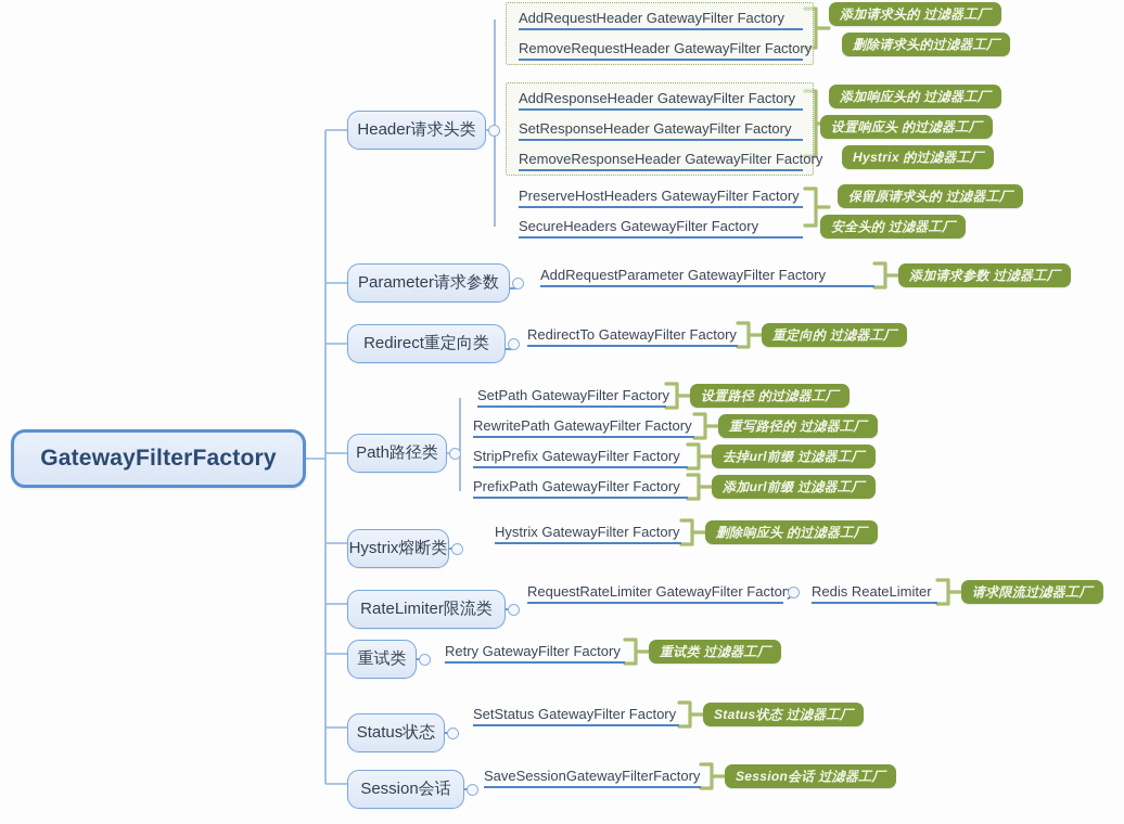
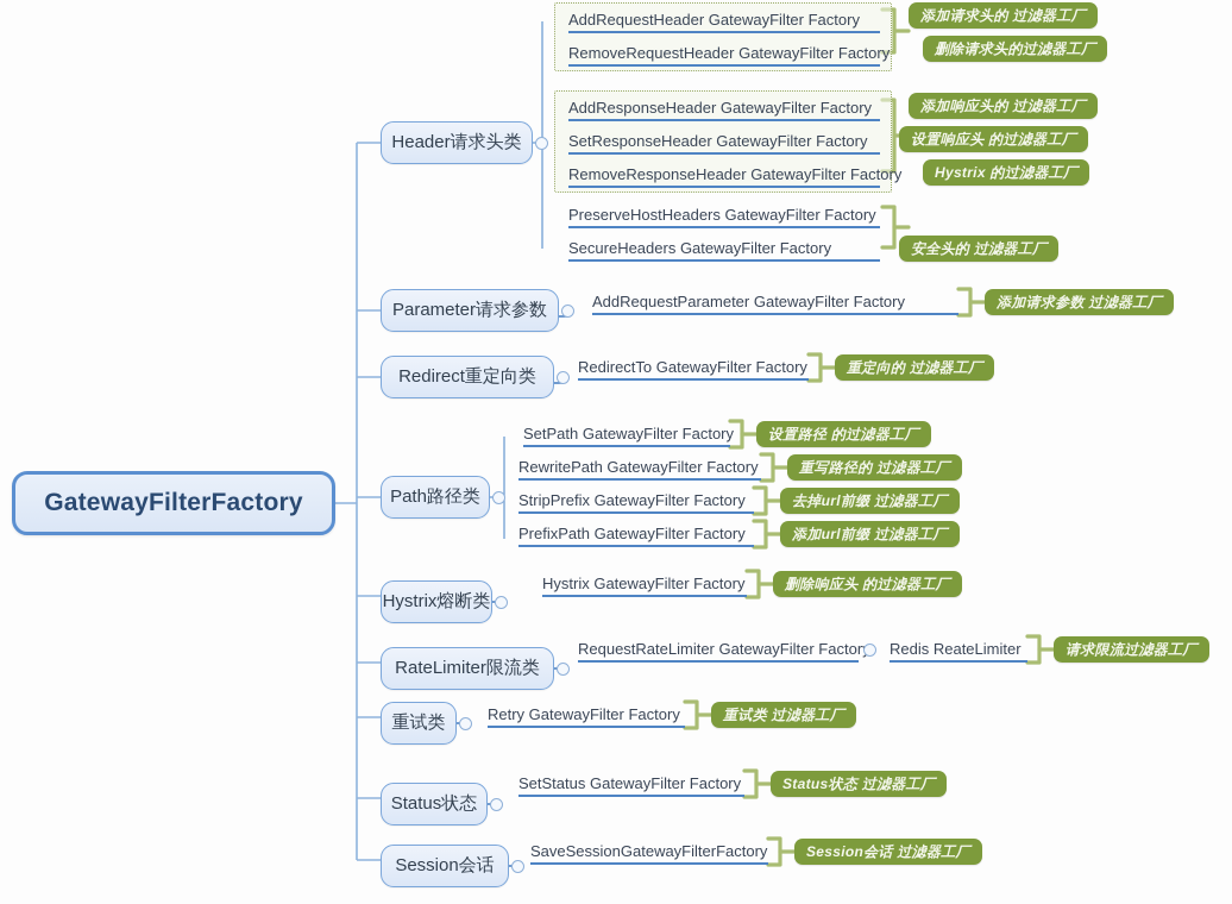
  GatewayFilterFactory
  Header请求头类
  Parameter请求参数
  Redirect重定向类
  Path路径类
  Hystrix熔断类
  RateLimiter限流类
  重试类
  Status状态
  Session会话
  AddRequestHeader GatewayFilter Factory
  RemoveRequestHeader GatewayFilter Factory
  AddResponseHeader GatewayFilter Factory
  SetResponseHeader GatewayFilter Factory
  RemoveResponseHeader GatewayFilter Factory
  PreserveHostHeaders GatewayFilter Factory
  SecureHeaders GatewayFilter Factory
  AddRequestParameter GatewayFilter Factory
  RedirectTo GatewayFilter Factory
  SetPath GatewayFilter Factory
  RewritePath GatewayFilter Factory
  StripPrefix GatewayFilter Factory
  PrefixPath GatewayFilter Factory
  Hystrix GatewayFilter Factory
  RequestRateLimiter GatewayFilter Factor
  Redis ReateLimiter
  Retry GatewayFilter Factory
  SetStatus GatewayFilter Factory
  SaveSessionGatewayFilterFactory
  添加请求头的 过滤器工厂
  删除请求头的过滤器工厂
  添加响应头的 过滤器工厂
  设置响应头 的过滤器工厂
  Hystrix 的过滤器工厂
- 保留原请求头的 过滤器工厂
  安全头的 过滤器工厂
  添加请求参数 过滤器工厂
  重定向的 过滤器工厂
  设置路径 的过滤器工厂
  重写路径的 过滤器工厂
  去掉url前缀 过滤器工厂
  添加url前缀 过滤器工厂
  删除响应头 的过滤器工厂
  请求限流过滤器工厂
  重试类 过滤器工厂
  Status状态 过滤器工厂
  Session会话 过滤器工厂
